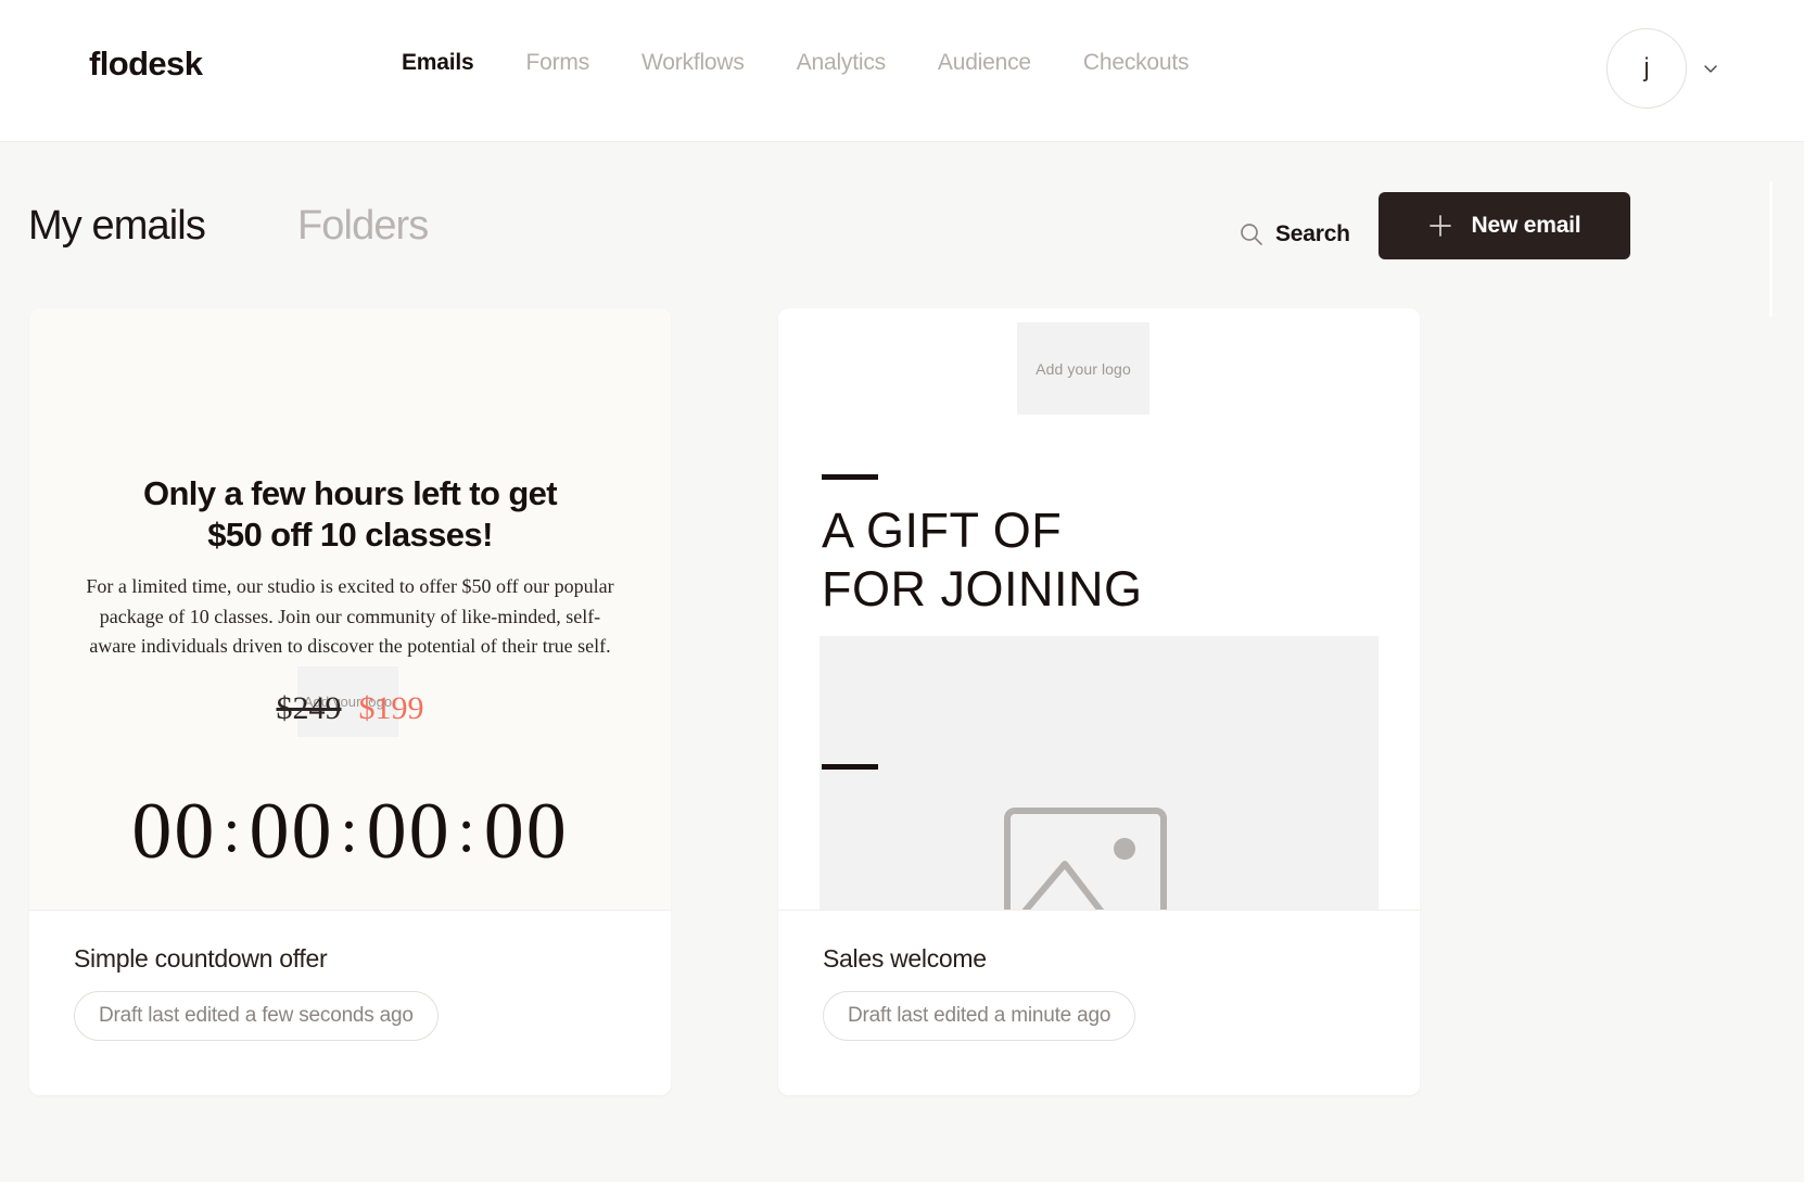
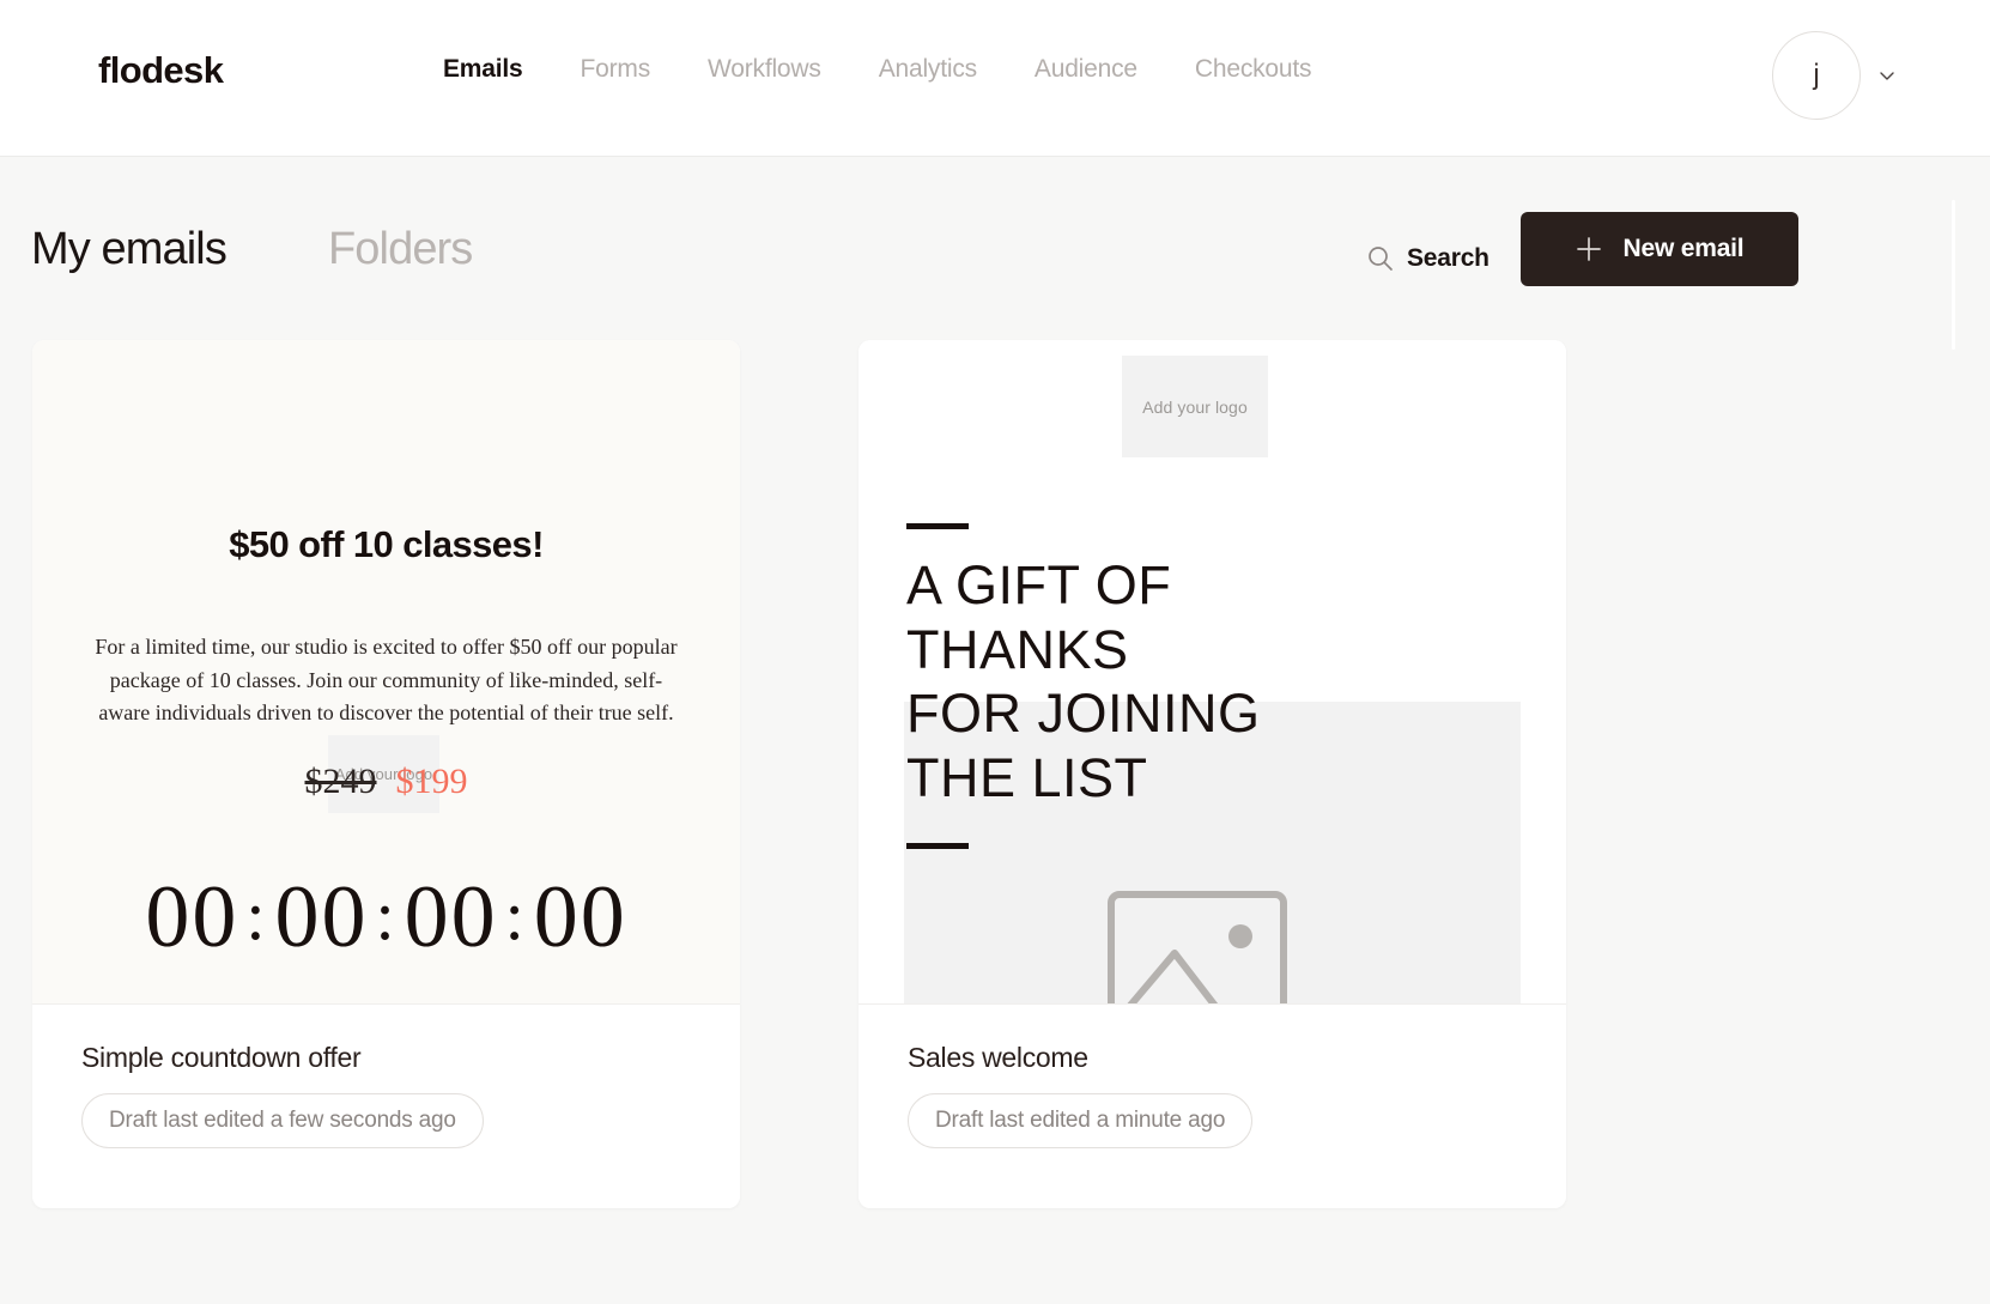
  flodesk
  Emails
  Forms
  Workflows
  Analytics
  Audience
  Checkouts
  j
  My emails
  Folders
  Search
  New email
  Add your logo
- Only a few hours left to get
  $50 off 10 classes!
  For a limited time, our studio is excited to offer $50 off our popular package of 10 classes. Join our community of like-minded, self-aware individuals driven to discover the potential of their true self.
  $249 $199
  00:00:00:00
  Simple countdown offer
  Draft last edited a few seconds ago
  Add your logo
  A GIFT OF
+ THANKS
  FOR JOINING
+ THE LIST
  Sales welcome
  Draft last edited a minute ago
